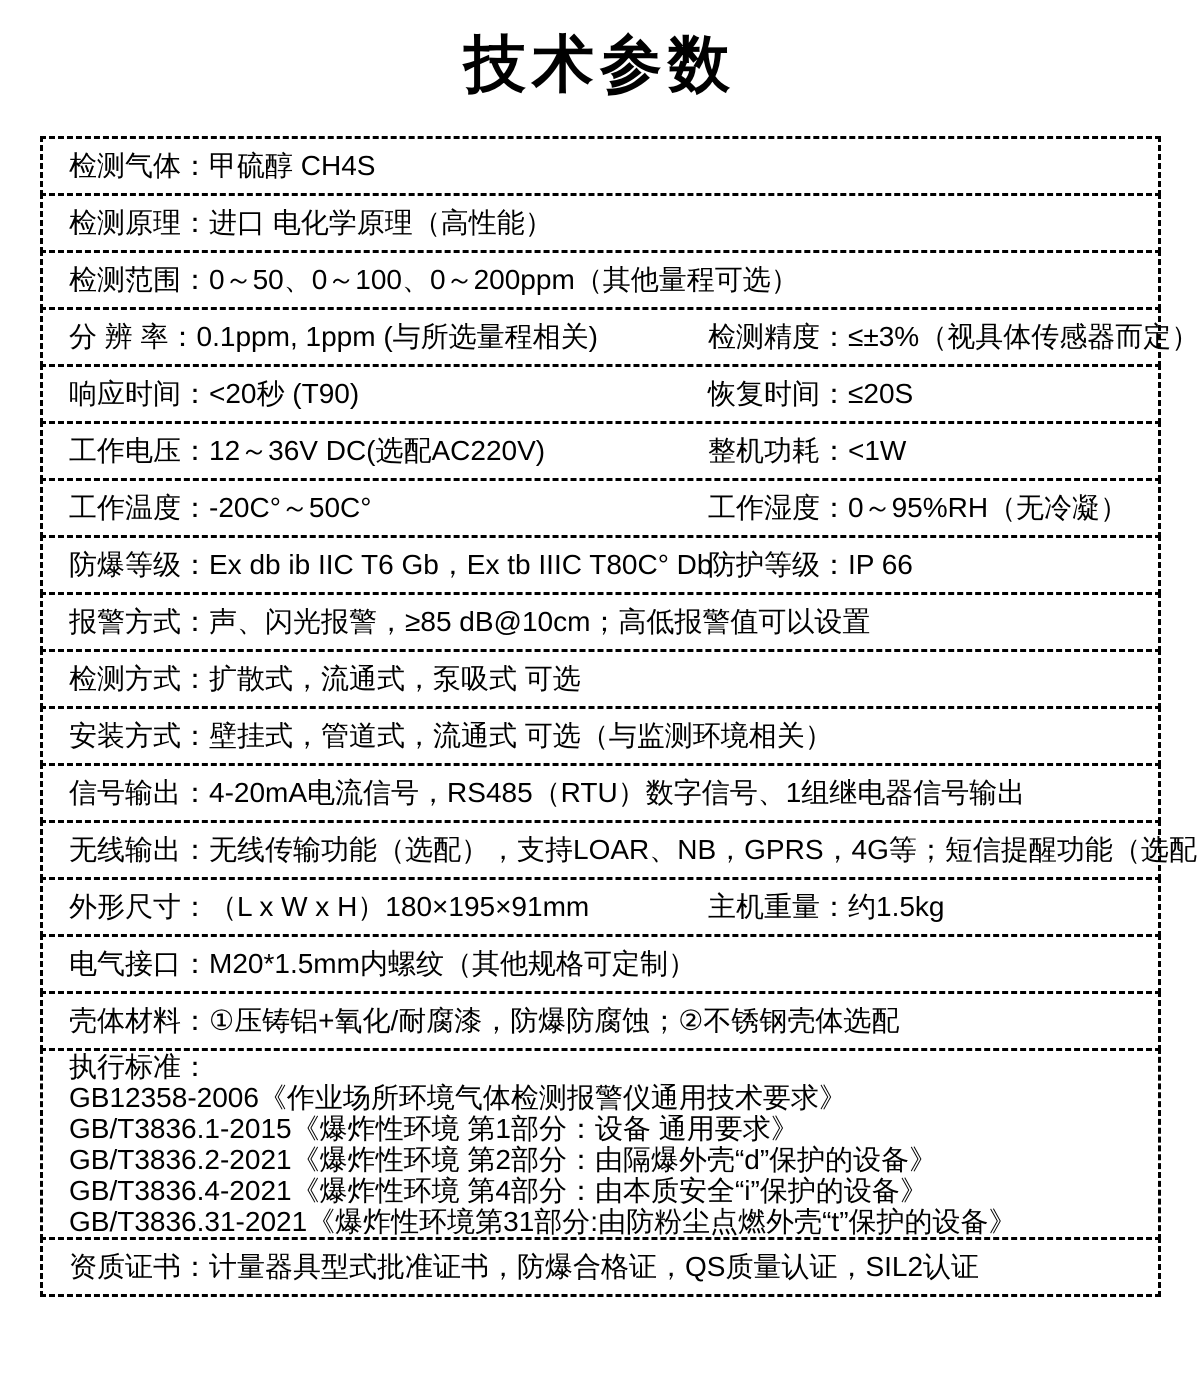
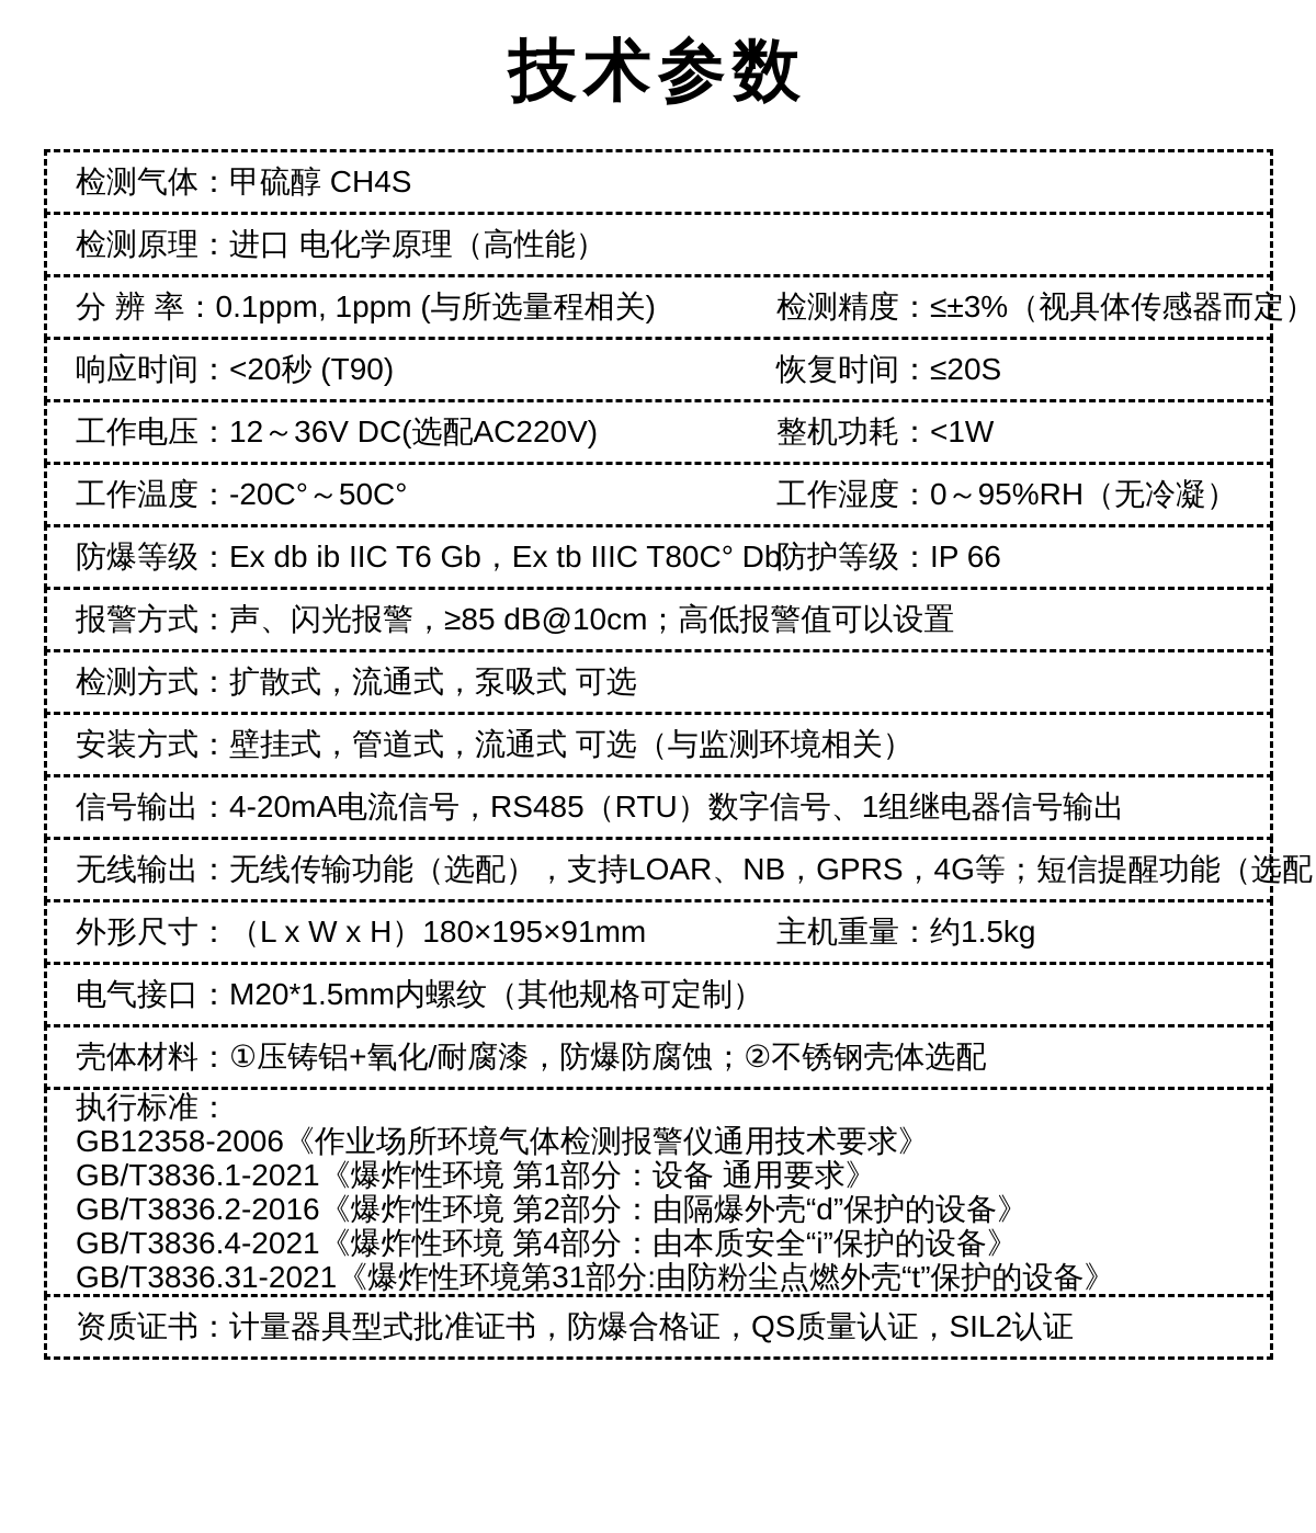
  技术参数
  检测气体：甲硫醇 CH4S
  检测原理：进口 电化学原理（高性能）
- 检测范围：0～50、0～100、0～200ppm（其他量程可选）
  分 辨 率：0.1ppm, 1ppm (与所选量程相关)
  检测精度：≤±3%（视具体传感器而定）
  响应时间：<20秒 (T90)
  恢复时间：≤20S
  工作电压：12～36V DC(选配AC220V)
  整机功耗：<1W
  工作温度：-20C°～50C°
  工作湿度：0～95%RH（无冷凝）
  防爆等级：Ex db ib IIC T6 Gb，Ex tb IIIC T80C° Db
  防护等级：IP 66
  报警方式：声、闪光报警，≥85 dB@10cm；高低报警值可以设置
  检测方式：扩散式，流通式，泵吸式 可选
  安装方式：壁挂式，管道式，流通式 可选（与监测环境相关）
  信号输出：4-20mA电流信号，RS485（RTU）数字信号、1组继电器信号输出
  无线输出：无线传输功能（选配），支持LOAR、NB，GPRS，4G等；短信提醒功能（选配
  外形尺寸：（L x W x H）180×195×91mm
  主机重量：约1.5kg
  电气接口：M20*1.5mm内螺纹（其他规格可定制）
  壳体材料：①压铸铝+氧化/耐腐漆，防爆防腐蚀；②不锈钢壳体选配
  执行标准：
  GB12358-2006《作业场所环境气体检测报警仪通用技术要求》
- GB/T3836.1-2015《爆炸性环境 第1部分：设备 通用要求》
+ GB/T3836.1-2021《爆炸性环境 第1部分：设备 通用要求》
- GB/T3836.2-2021《爆炸性环境 第2部分：由隔爆外壳“d”保护的设备》
+ GB/T3836.2-2016《爆炸性环境 第2部分：由隔爆外壳“d”保护的设备》
  GB/T3836.4-2021《爆炸性环境 第4部分：由本质安全“i”保护的设备》
  GB/T3836.31-2021《爆炸性环境第31部分:由防粉尘点燃外壳“t”保护的设备》
  资质证书：计量器具型式批准证书，防爆合格证，QS质量认证，SIL2认证
